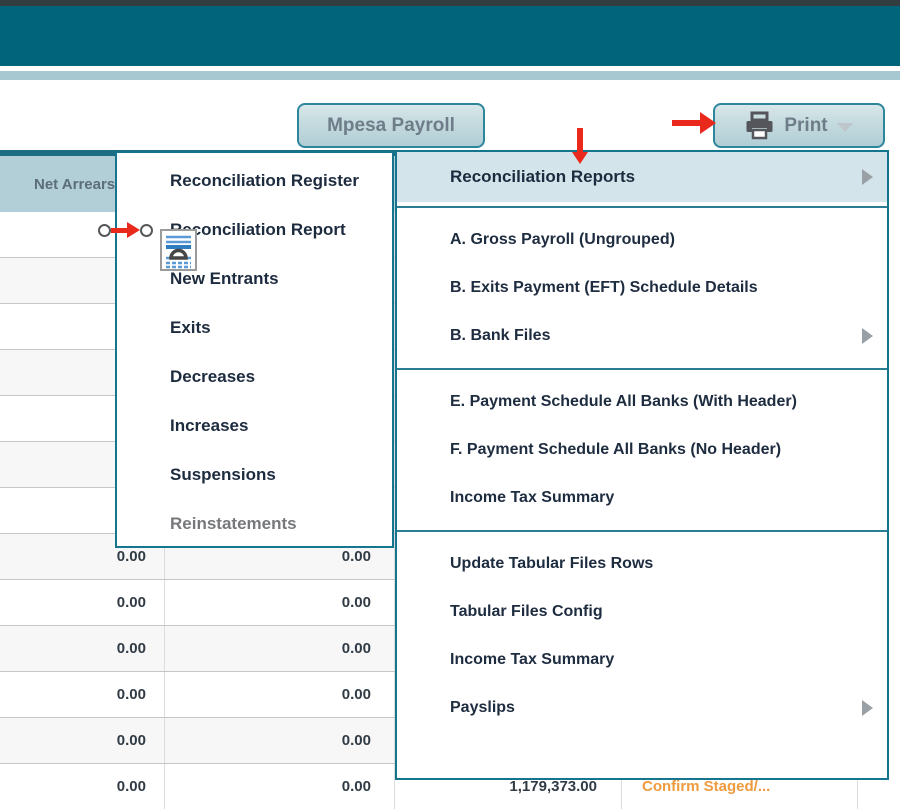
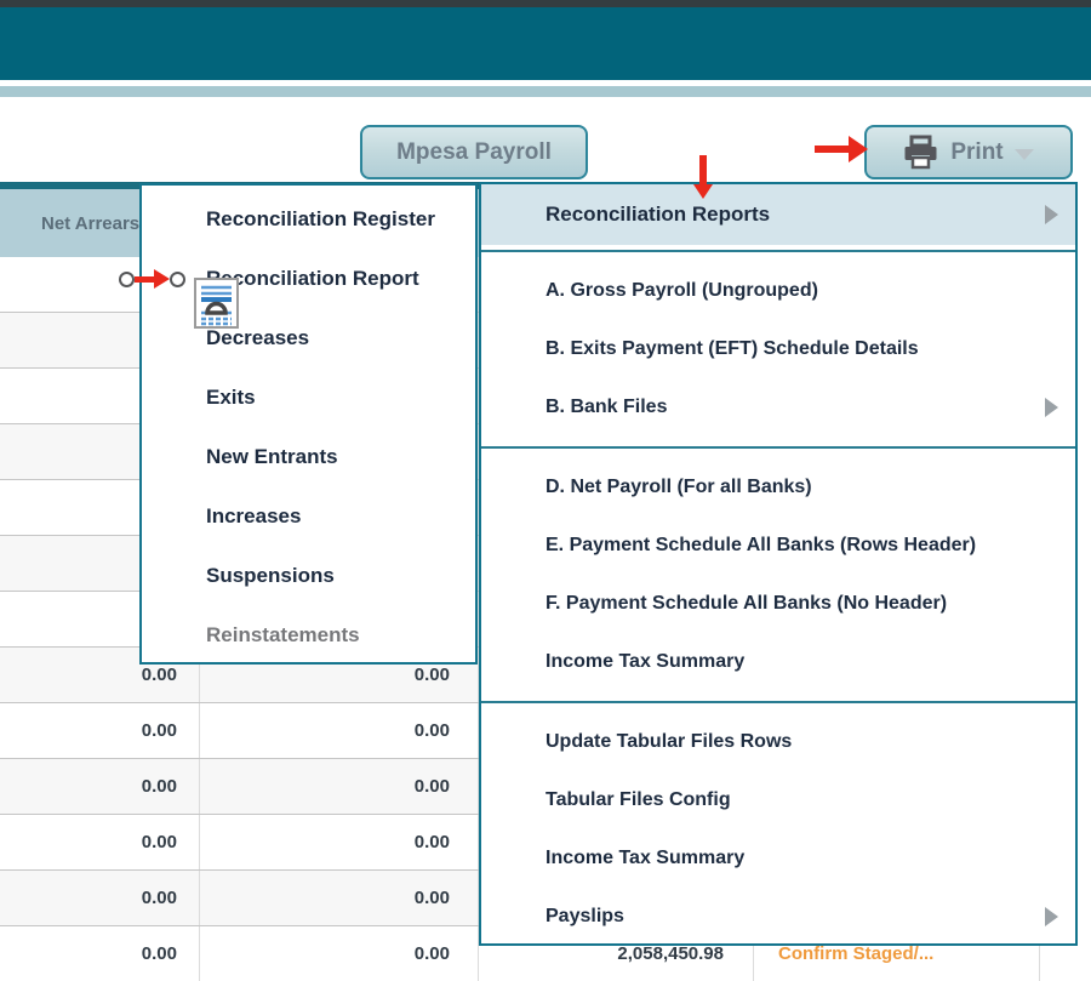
  Net Arrears
  0.00
  0.00
  0.00
  0.00
  0.00
  0.00
  0.00
  0.00
  0.00
  0.00
  0.00
  0.00
- 1,179,373.00
+ 2,058,450.98
  Confirm Staged/...
  Mpesa Payroll
  Print
  Reconciliation Register
  onciliation Report
- New Entrants
+ Decreases
  Exits
- Decreases
+ New Entrants
  Increases
  Suspensions
  Reinstatements
  Reconciliation Reports
  A. Gross Payroll (Ungrouped)
  B. Exits Payment (EFT) Schedule Details
  B. Bank Files
+ D. Net Payroll (For all Banks)
- E. Payment Schedule All Banks (With Header)
+ E. Payment Schedule All Banks (Rows Header)
  F. Payment Schedule All Banks (No Header)
  Income Tax Summary
  Update Tabular Files Rows
  Tabular Files Config
  Income Tax Summary
  Payslips
